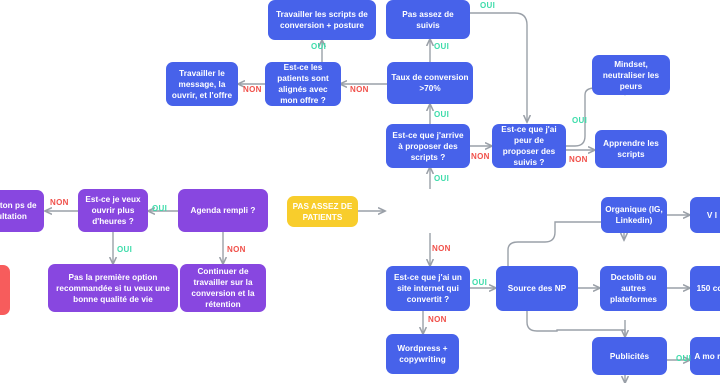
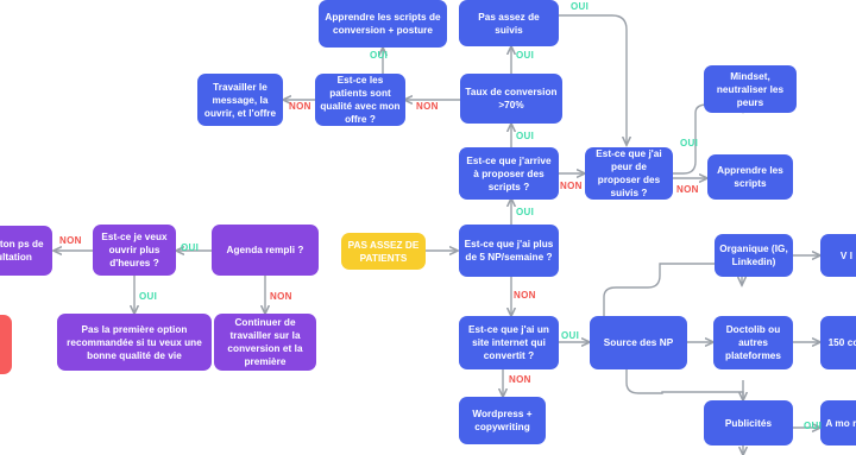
- Travailler les scripts de conversion + posture
+ Apprendre les scripts de conversion + posture
  Pas assez de suivis
  Mindset, neutraliser les peurs
  Travailler le message, la ouvrir, et l'offre
- Est-ce les patients sont alignés avec mon offre ?
+ Est-ce les patients sont qualité avec mon offre ?
  Taux de conversion >70%
  Est-ce que j'arrive à proposer des scripts ?
  Est-ce que j'ai peur de proposer des suivis ?
  Apprendre les scripts
  ton ps de ltation
  Est-ce je veux ouvrir plus d'heures ?
  Agenda rempli ?
  PAS ASSEZ DE PATIENTS
+ Est-ce que j'ai plus de 5 NP/semaine ?
  Organique (IG, Linkedin)
  V l
  Pas la première option recommandée si tu veux une bonne qualité de vie
- Continuer de travailler sur la conversion et la rétention
+ Continuer de travailler sur la conversion et la première
  Est-ce que j'ai un site internet qui convertit ?
  Source des NP
  Doctolib ou autres plateformes
  Wordpress + copywriting
  Publicités
  OUI
  NON
  NON
  OUI
  OUI
  OUI
  NON
  OUI
  NON
  OUI
  NON
  OUI
  NON
  OUI
  NON
  OUI
  NON
  OUI
